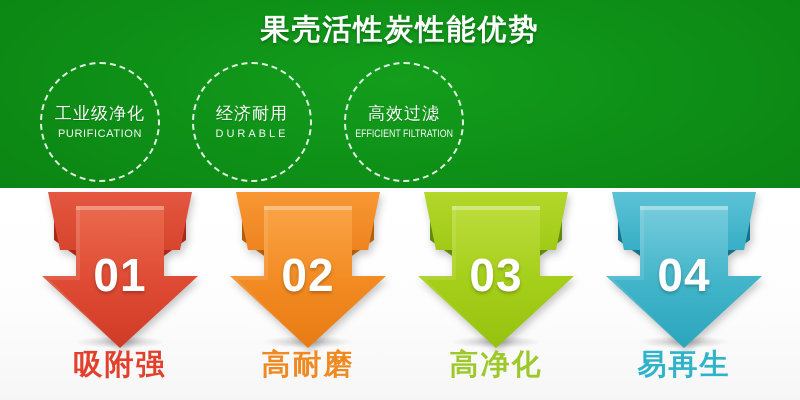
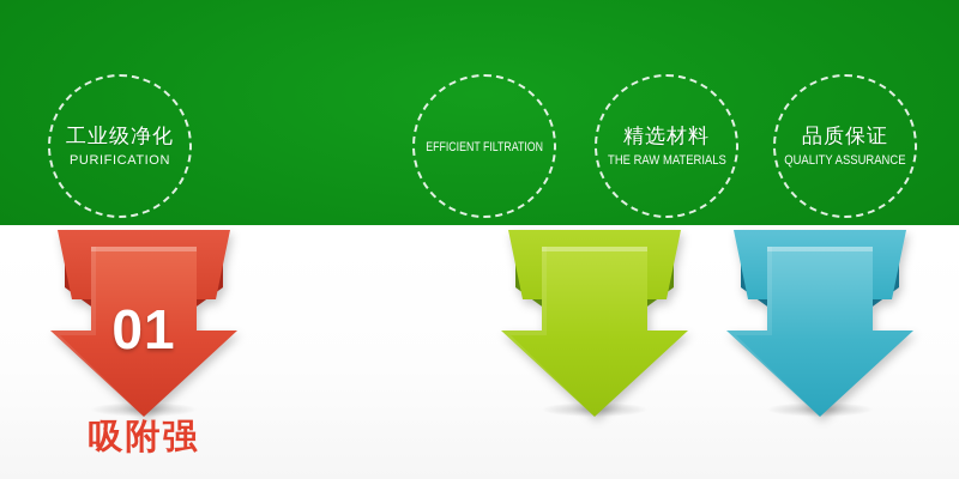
- 果壳活性炭性能优势
  工业级净化
  PURIFICATION
- 经济耐用
- DURABLE
- 高效过滤
  EFFICIENT FILTRATION
+ 精选材料
+ THE RAW MATERIALS
+ 品质保证
+ QUALITY ASSURANCE
  01
  吸附强
- 02
- 高耐磨
- 03
- 高净化
- 04
- 易再生
